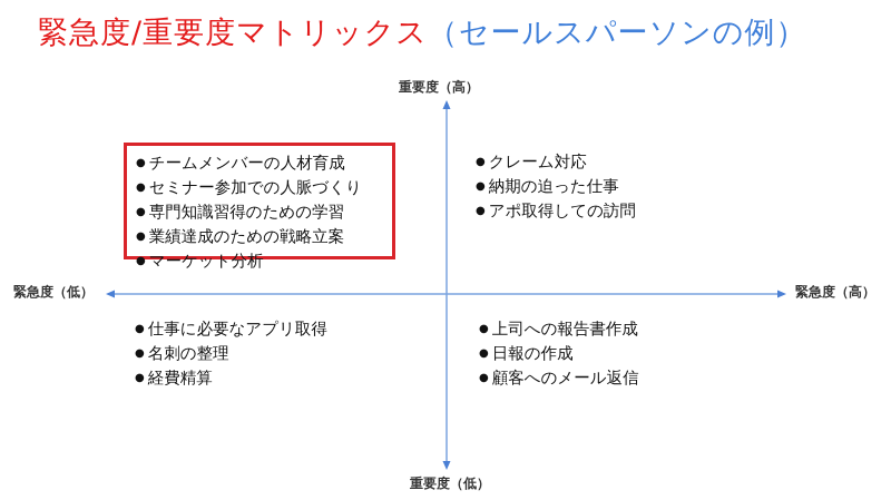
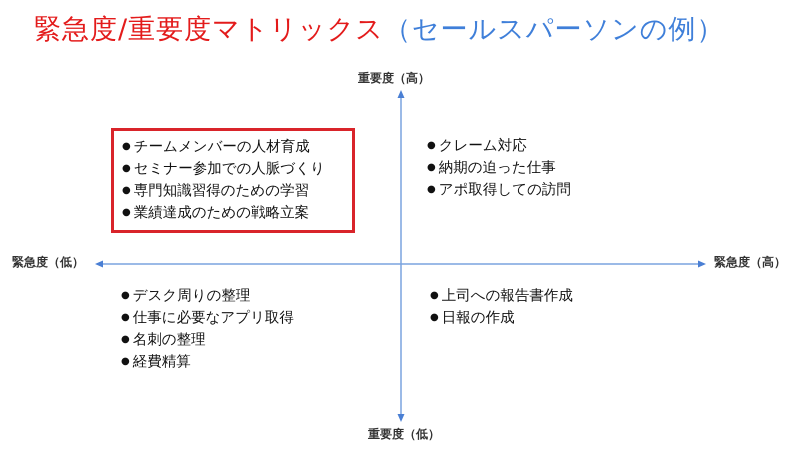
  緊急度/重要度マトリックス（セールスパーソンの例）
  重要度（高）
  重要度（低）
  緊急度（低）
  緊急度（高）
  チームメンバーの人材育成
  セミナー参加での人脈づくり
  専門知識習得のための学習
  業績達成のための戦略立案
- マーケット分析
  クレーム対応
  納期の迫った仕事
  アポ取得しての訪問
+ デスク周りの整理
  仕事に必要なアプリ取得
  名刺の整理
  経費精算
  上司への報告書作成
  日報の作成
- 顧客へのメール返信
